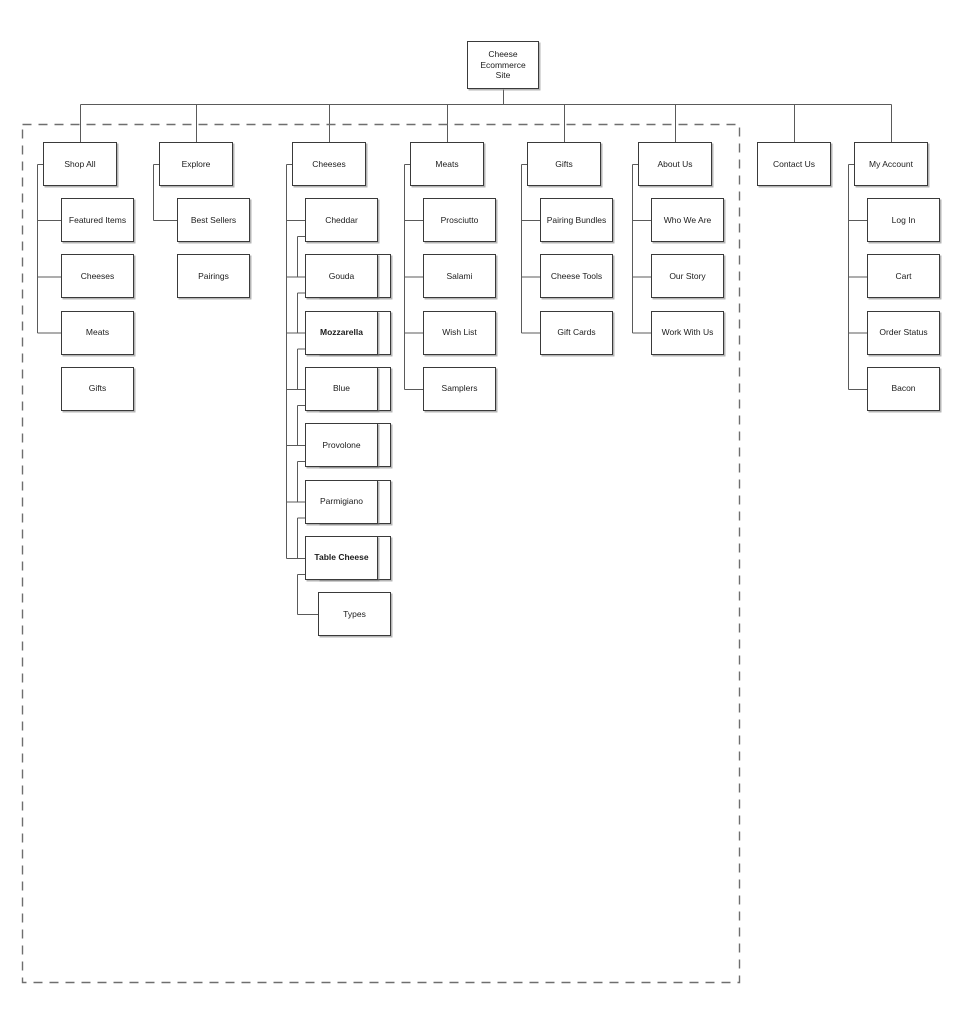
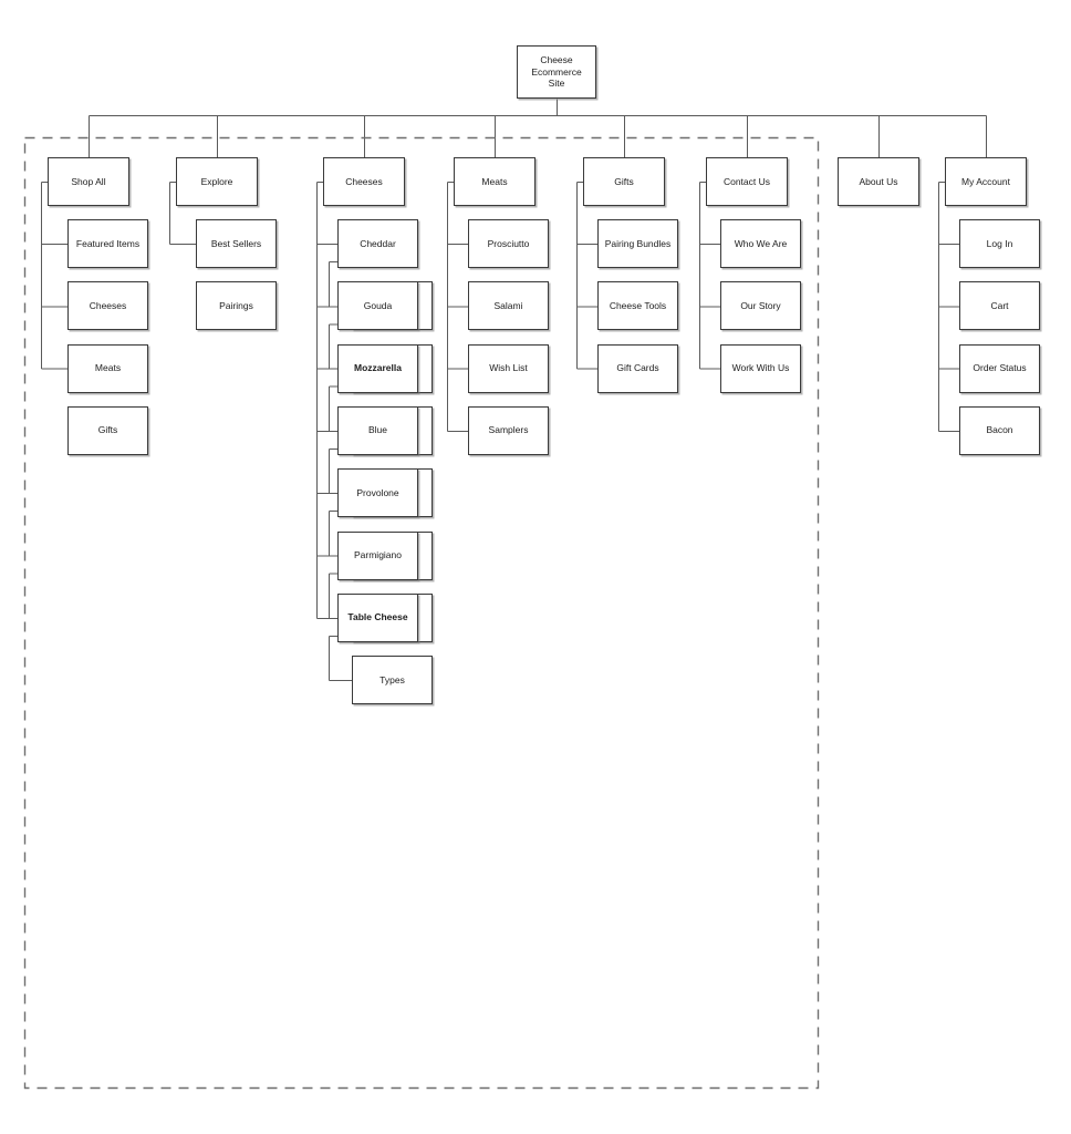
  Cheese
  Ecommerce
  Site
  Shop All
  Featured Items
  Cheeses
  Meats
  Gifts
  Explore
  Best Sellers
  Pairings
  Cheeses
  Cheddar
  Gouda
  Mozzarella
  Blue
  Provolone
  Parmigiano
  Table Cheese
  Types
  Meats
  Prosciutto
  Salami
  Wish List
  Samplers
  Gifts
  Pairing Bundles
  Cheese Tools
  Gift Cards
- About Us
+ Contact Us
  Who We Are
  Our Story
  Work With Us
- Contact Us
+ About Us
  My Account
  Log In
  Cart
  Order Status
  Bacon
